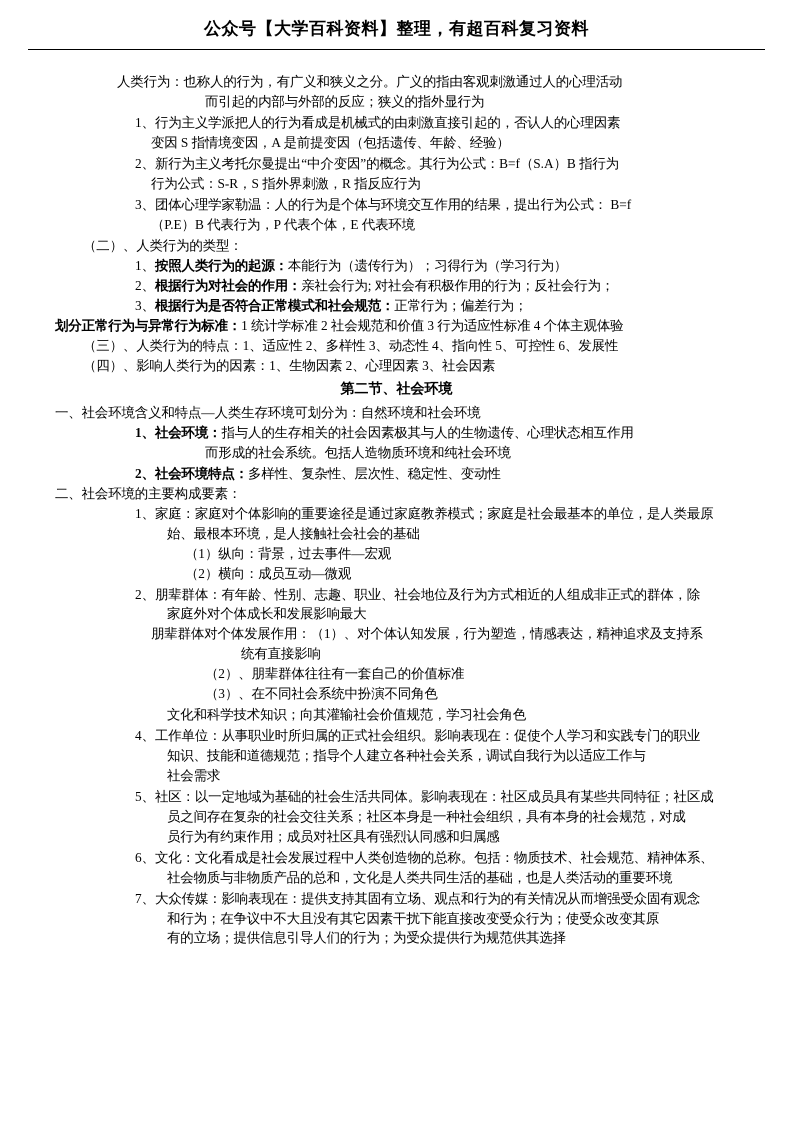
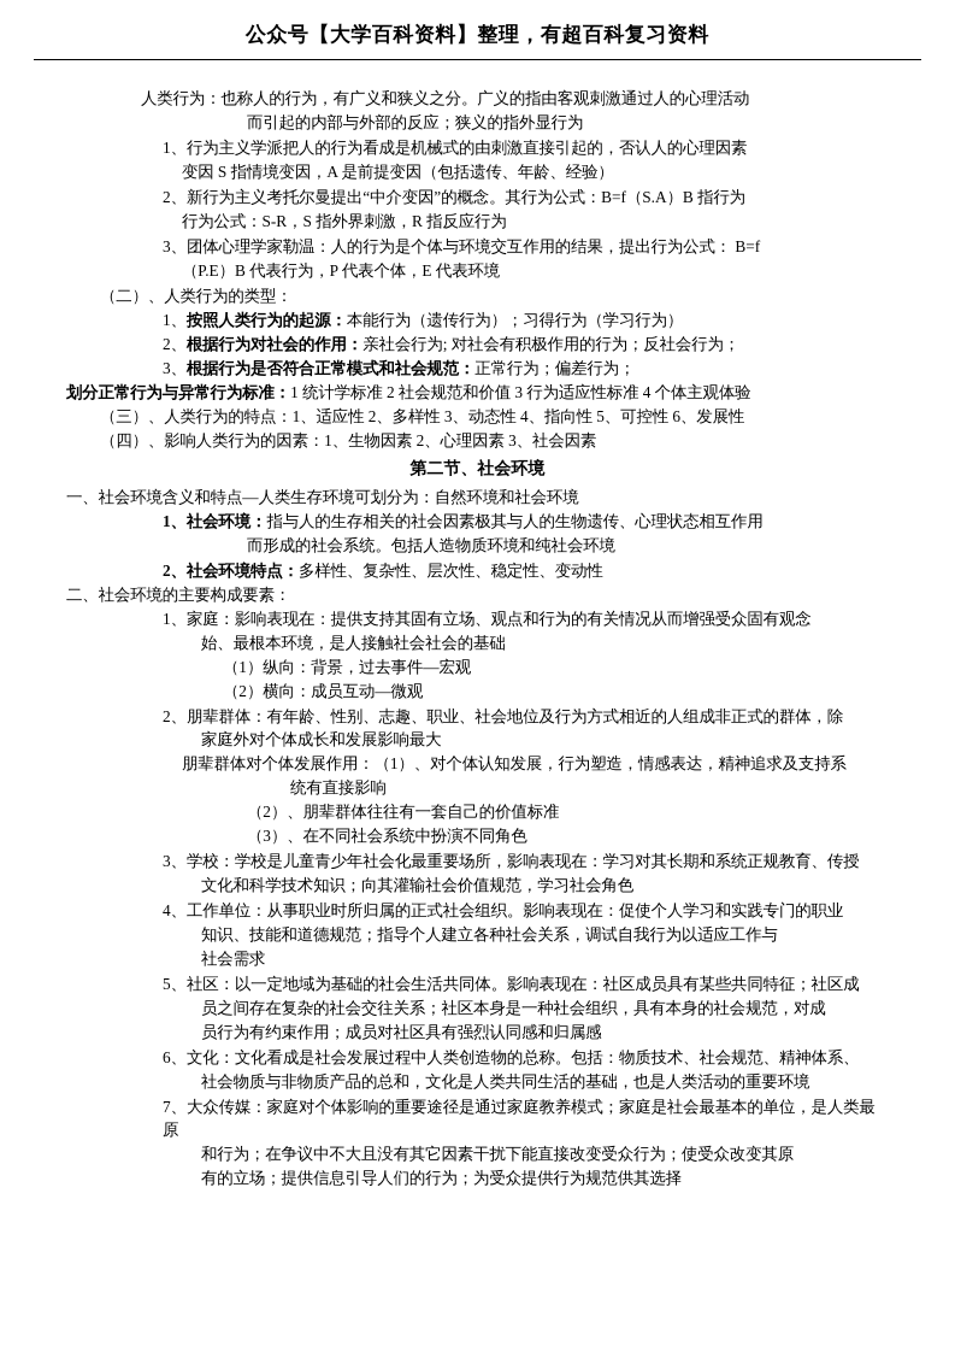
  公众号【大学百科资料】整理，有超百科复习资料
  人类行为：也称人的行为，有广义和狭义之分。广义的指由客观刺激通过人的心理活动
  而引起的内部与外部的反应；狭义的指外显行为
  1、行为主义学派把人的行为看成是机械式的由刺激直接引起的，否认人的心理因素
  变因 S 指情境变因，A 是前提变因（包括遗传、年龄、经验）
  2、新行为主义考托尔曼提出“中介变因”的概念。其行为公式：B=f（S.A）B 指行为
  行为公式：S-R，S 指外界刺激，R 指反应行为
  3、团体心理学家勒温：人的行为是个体与环境交互作用的结果，提出行为公式： B=f
  （P.E）B 代表行为，P 代表个体，E 代表环境
  （二）、人类行为的类型：
  1、按照人类行为的起源：本能行为（遗传行为）；习得行为（学习行为）
  2、根据行为对社会的作用：亲社会行为; 对社会有积极作用的行为；反社会行为；
  3、根据行为是否符合正常模式和社会规范：正常行为；偏差行为；
  划分正常行为与异常行为标准：1 统计学标准 2 社会规范和价值 3 行为适应性标准 4 个体主观体验
  （三）、人类行为的特点：1、适应性 2、多样性 3、动态性 4、指向性 5、可控性 6、发展性
  （四）、影响人类行为的因素：1、生物因素 2、心理因素 3、社会因素
  第二节、社会环境
  一、社会环境含义和特点—人类生存环境可划分为：自然环境和社会环境
  1、社会环境：指与人的生存相关的社会因素极其与人的生物遗传、心理状态相互作用
  而形成的社会系统。包括人造物质环境和纯社会环境
  2、社会环境特点：多样性、复杂性、层次性、稳定性、变动性
  二、社会环境的主要构成要素：
- 1、家庭：家庭对个体影响的重要途径是通过家庭教养模式；家庭是社会最基本的单位，是人类最原
+ 1、家庭：影响表现在：提供支持其固有立场、观点和行为的有关情况从而增强受众固有观念
  始、最根本环境，是人接触社会社会的基础
  （1）纵向：背景，过去事件—宏观
  （2）横向：成员互动—微观
  2、朋辈群体：有年龄、性别、志趣、职业、社会地位及行为方式相近的人组成非正式的群体，除
  家庭外对个体成长和发展影响最大
  朋辈群体对个体发展作用：（1）、对个体认知发展，行为塑造，情感表达，精神追求及支持系
  统有直接影响
  （2）、朋辈群体往往有一套自己的价值标准
  （3）、在不同社会系统中扮演不同角色
+ 3、学校：学校是儿童青少年社会化最重要场所，影响表现在：学习对其长期和系统正规教育、传授
  文化和科学技术知识；向其灌输社会价值规范，学习社会角色
  4、工作单位：从事职业时所归属的正式社会组织。影响表现在：促使个人学习和实践专门的职业
  知识、技能和道德规范；指导个人建立各种社会关系，调试自我行为以适应工作与
  社会需求
  5、社区：以一定地域为基础的社会生活共同体。影响表现在：社区成员具有某些共同特征；社区成
  员之间存在复杂的社会交往关系；社区本身是一种社会组织，具有本身的社会规范，对成
  员行为有约束作用；成员对社区具有强烈认同感和归属感
  6、文化：文化看成是社会发展过程中人类创造物的总称。包括：物质技术、社会规范、精神体系、
  社会物质与非物质产品的总和，文化是人类共同生活的基础，也是人类活动的重要环境
- 7、大众传媒：影响表现在：提供支持其固有立场、观点和行为的有关情况从而增强受众固有观念
+ 7、大众传媒：家庭对个体影响的重要途径是通过家庭教养模式；家庭是社会最基本的单位，是人类最原
  和行为；在争议中不大且没有其它因素干扰下能直接改变受众行为；使受众改变其原
  有的立场；提供信息引导人们的行为；为受众提供行为规范供其选择
